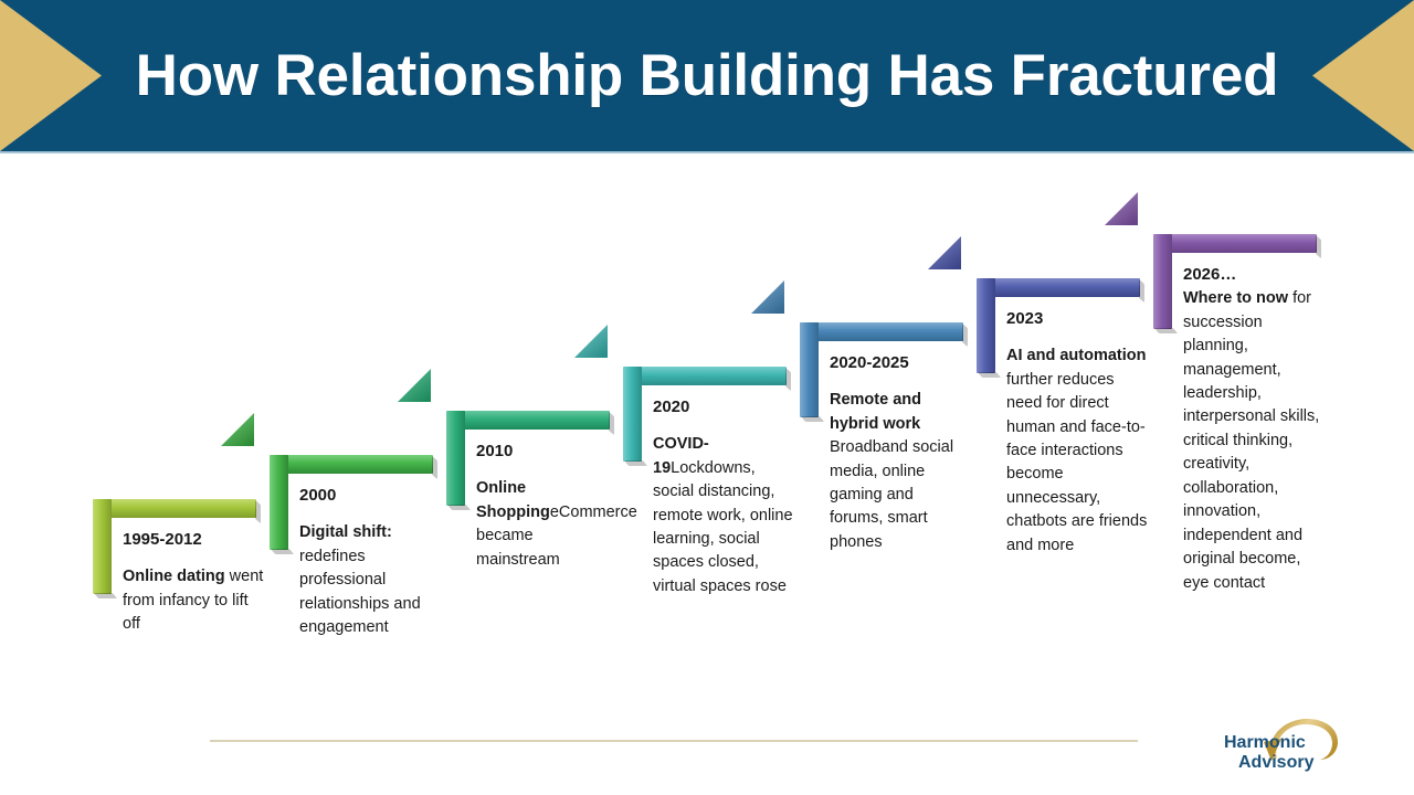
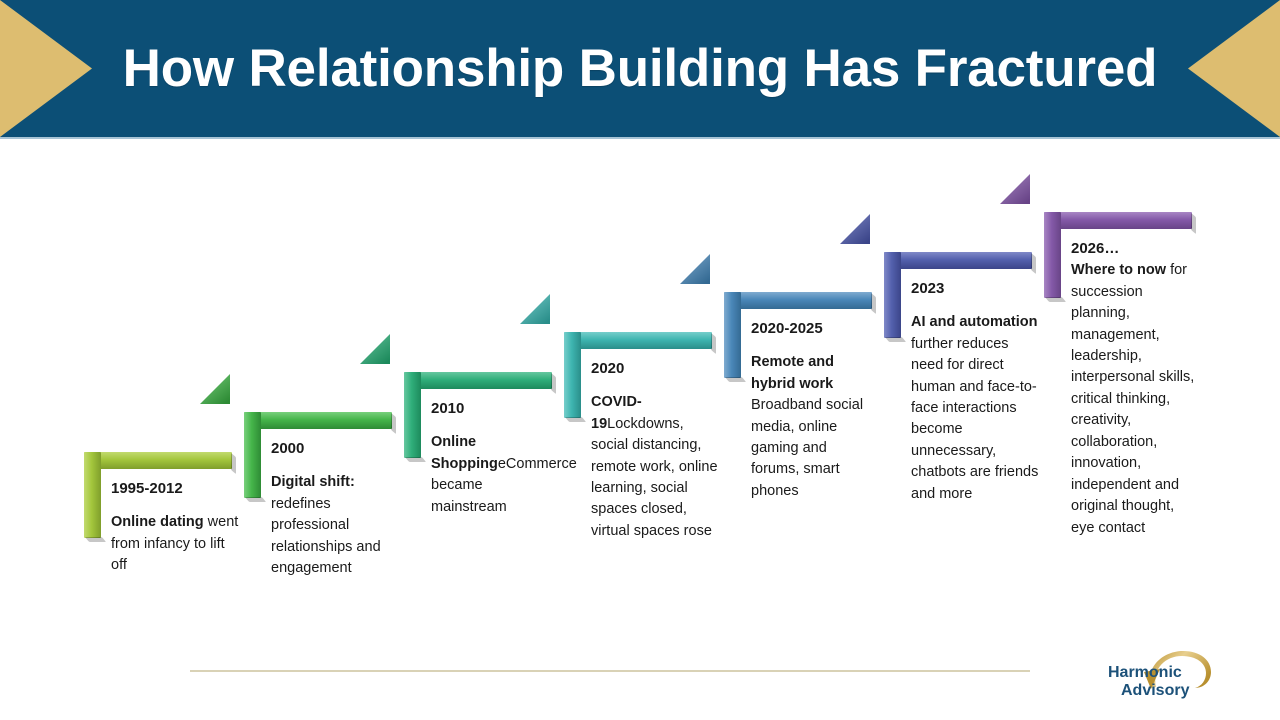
  How Relationship Building Has Fractured
  1995-2012
  Online dating went from infancy to lift off
  2000
  Digital shift: redefines professional relationships and engagement
  2010
  Online ShoppingeCommerce became mainstream
  2020
  COVID-19Lockdowns, social distancing, remote work, online learning, social spaces closed, virtual spaces rose
  2020-2025
  Remote and hybrid work Broadband social media, online gaming and forums, smart phones
  2023
  AI and automation further reduces need for direct human and face-to-face interactions become unnecessary, chatbots are friends and more
  2026…
- Where to now for succession planning, management, leadership, interpersonal skills, critical thinking, creativity, collaboration, innovation, independent and original become, eye contact
+ Where to now for succession planning, management, leadership, interpersonal skills, critical thinking, creativity, collaboration, innovation, independent and original thought, eye contact
  Harmonic
  Advisory
